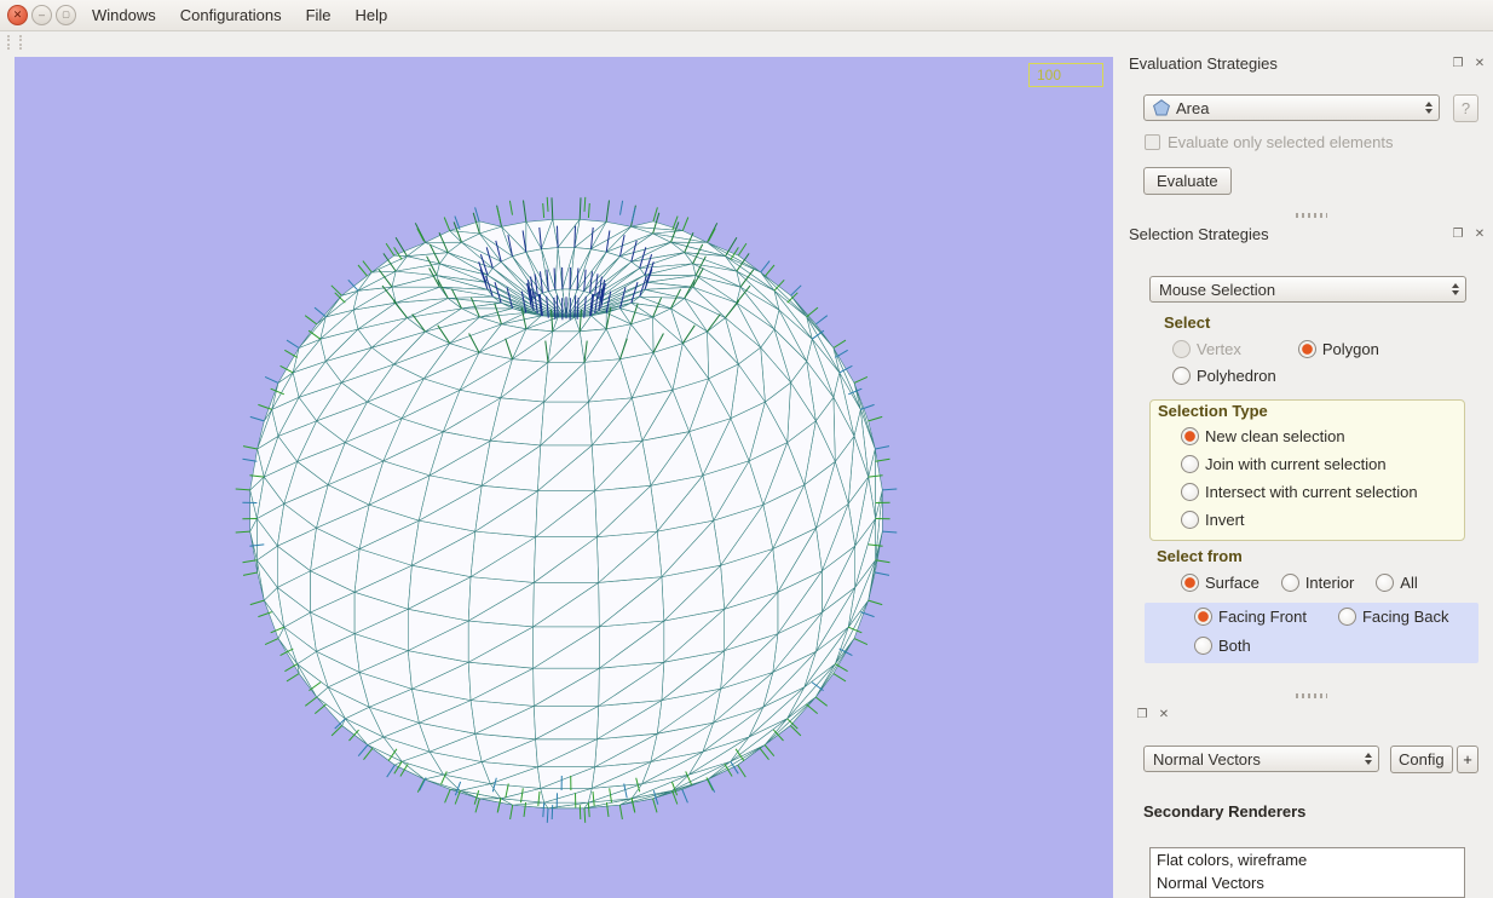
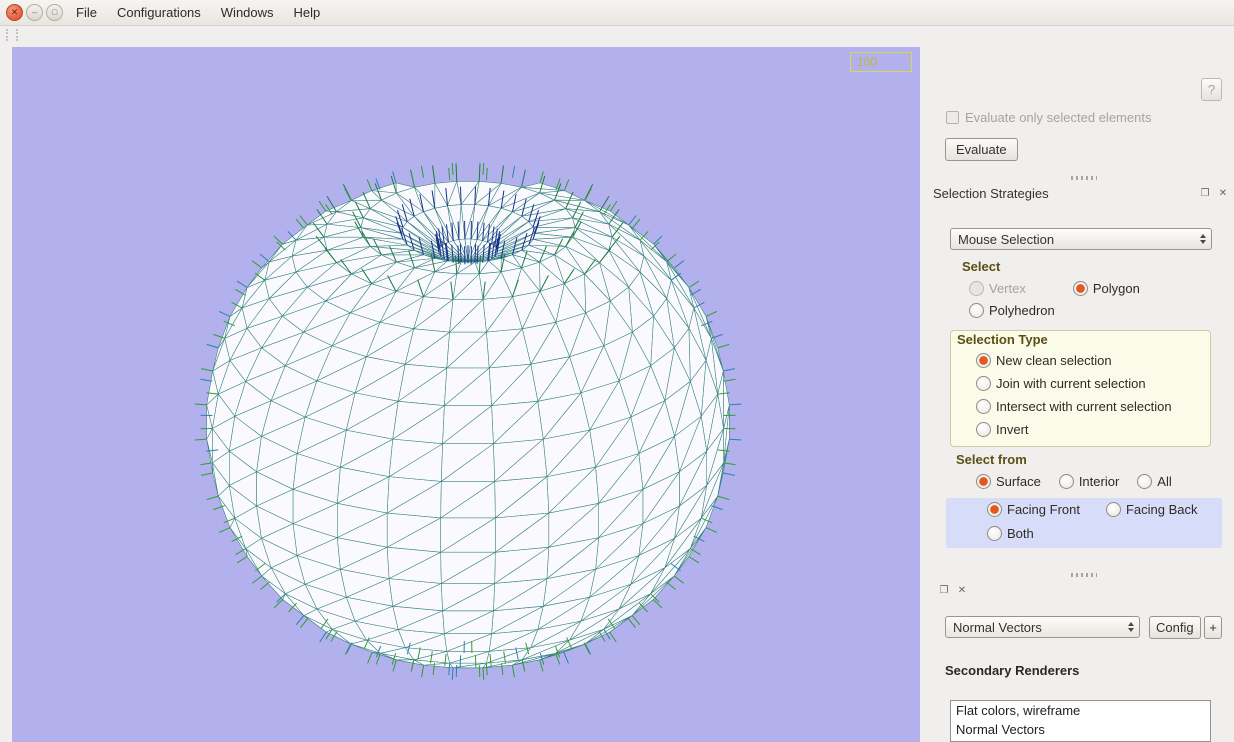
- Windows
+ File
  Configurations
- File
+ Windows
  Help
  100
- Evaluation Strategies
- Area
  ?
  Evaluate only selected elements
  Evaluate
  Selection Strategies
  Mouse Selection
  Select
  Vertex
  Polygon
  Polyhedron
  Selection Type
  New clean selection
  Join with current selection
  Intersect with current selection
  Invert
  Select from
  Surface
  Interior
  All
  Facing Front
  Facing Back
  Both
  Normal Vectors
  Config
  +
  Secondary Renderers
  Flat colors, wireframe
  Normal Vectors
